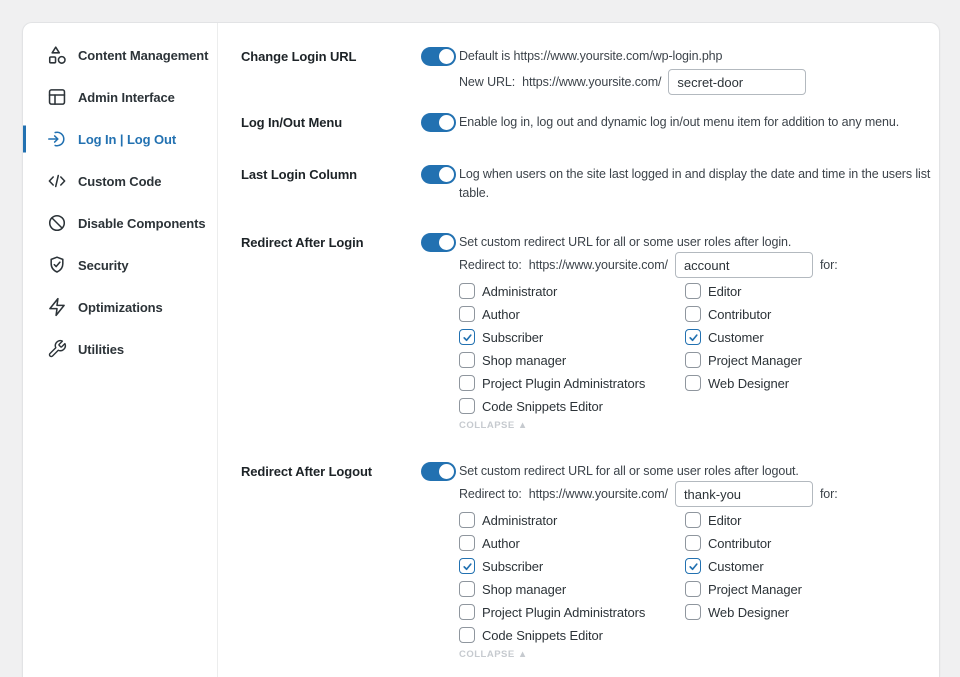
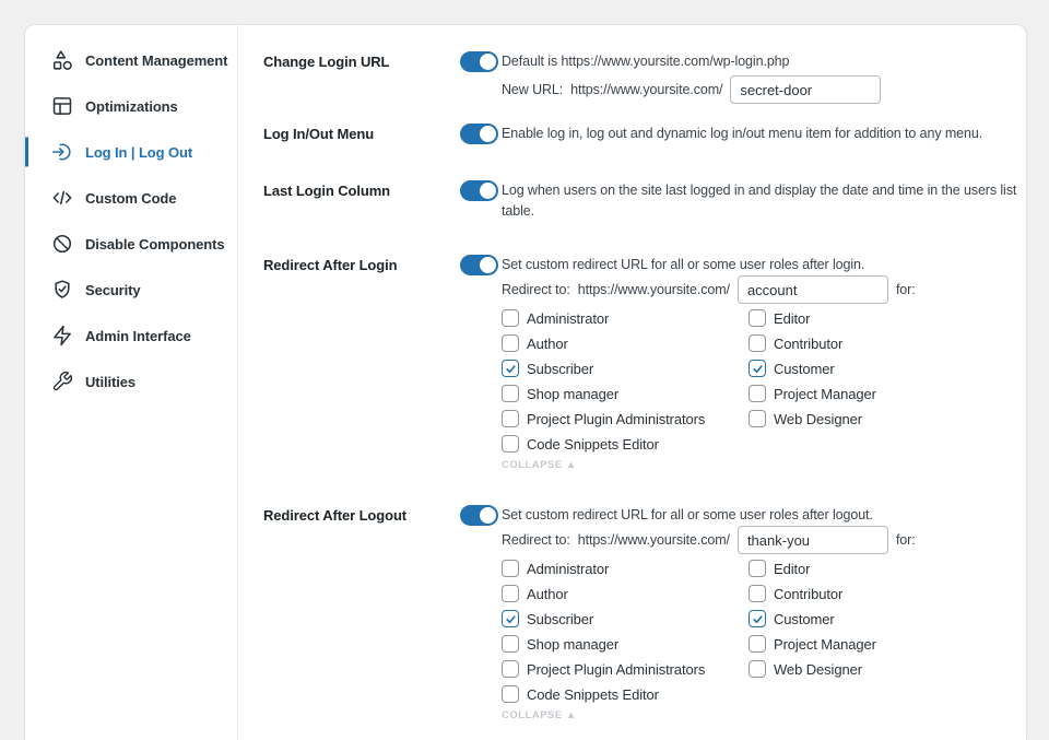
  Content Management
- Admin Interface
+ Optimizations
  Log In | Log Out
  Custom Code
  Disable Components
  Security
- Optimizations
+ Admin Interface
  Utilities
  Change Login URL
  Default is https://www.yoursite.com/wp-login.php
  New URL:
  https://www.yoursite.com/
  secret-door
  Log In/Out Menu
  Enable log in, log out and dynamic log in/out menu item for addition to any menu.
  Last Login Column
  Log when users on the site last logged in and display the date and time in the users list table.
  Redirect After Login
  Set custom redirect URL for all or some user roles after login.
  Redirect to:
  https://www.yoursite.com/
  account
  for:
  Administrator
  Editor
  Author
  Contributor
  Subscriber
  Customer
  Shop manager
  Project Manager
  Project Plugin Administrators
  Web Designer
  Code Snippets Editor
  COLLAPSE ▲
  Redirect After Logout
  Set custom redirect URL for all or some user roles after logout.
  Redirect to:
  https://www.yoursite.com/
  thank-you
  for:
  Administrator
  Editor
  Author
  Contributor
  Subscriber
  Customer
  Shop manager
  Project Manager
  Project Plugin Administrators
  Web Designer
  Code Snippets Editor
  COLLAPSE ▲
